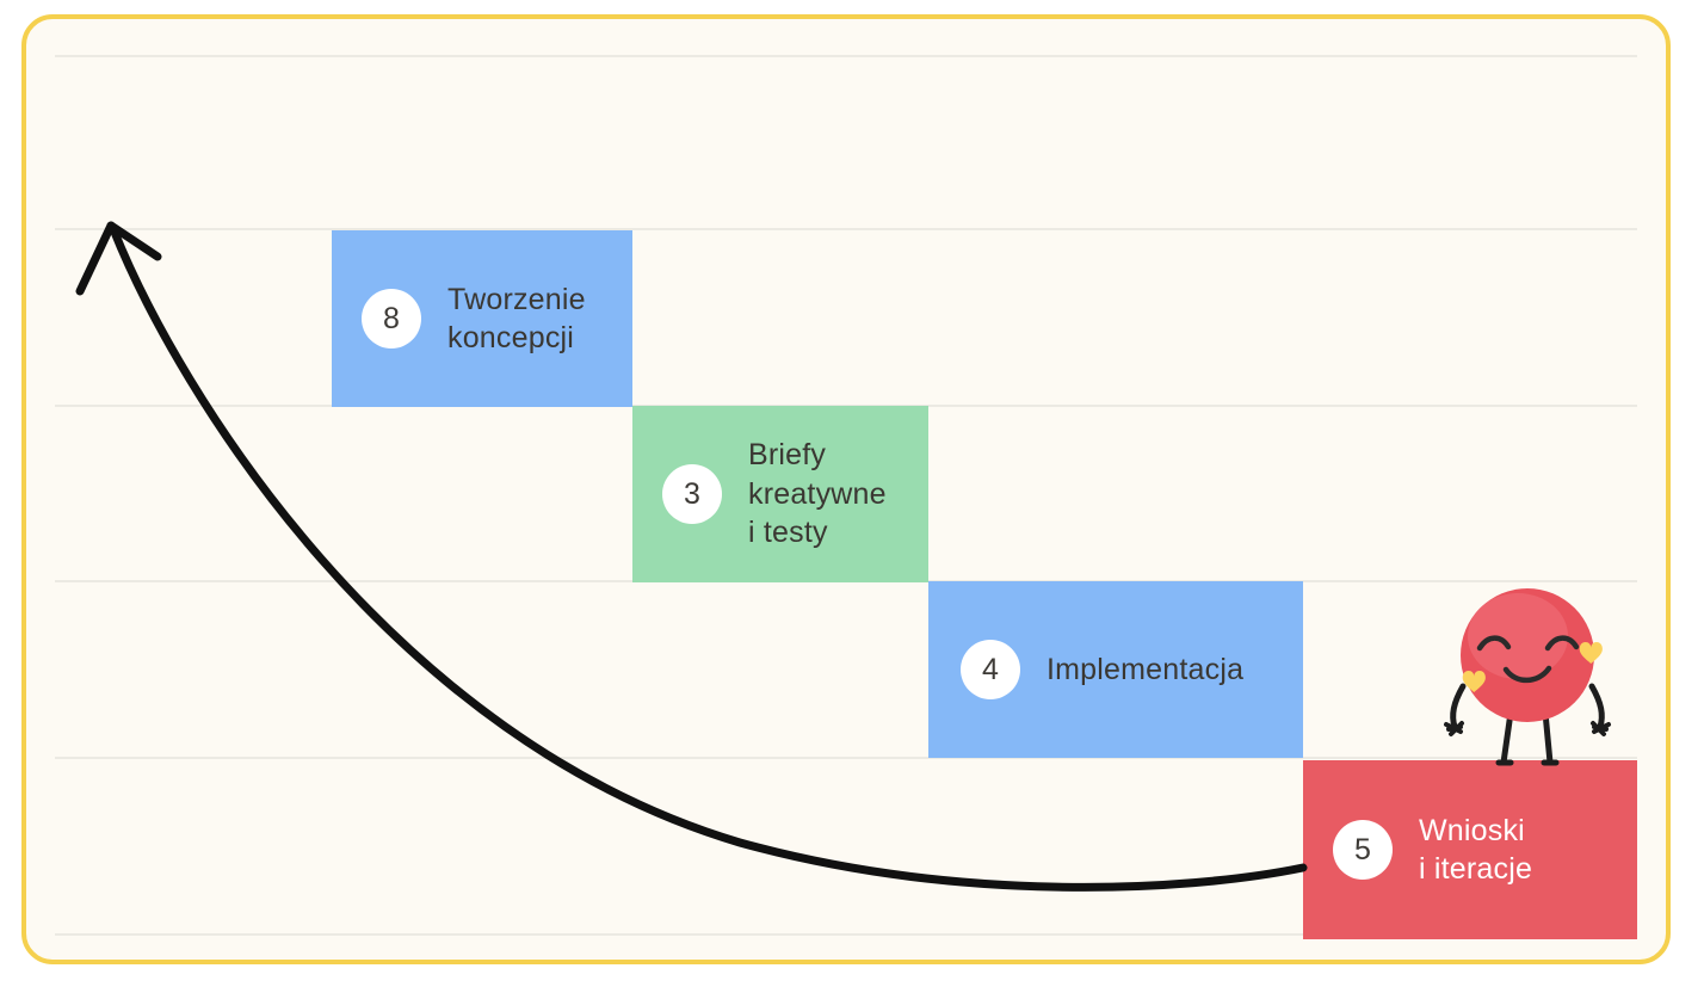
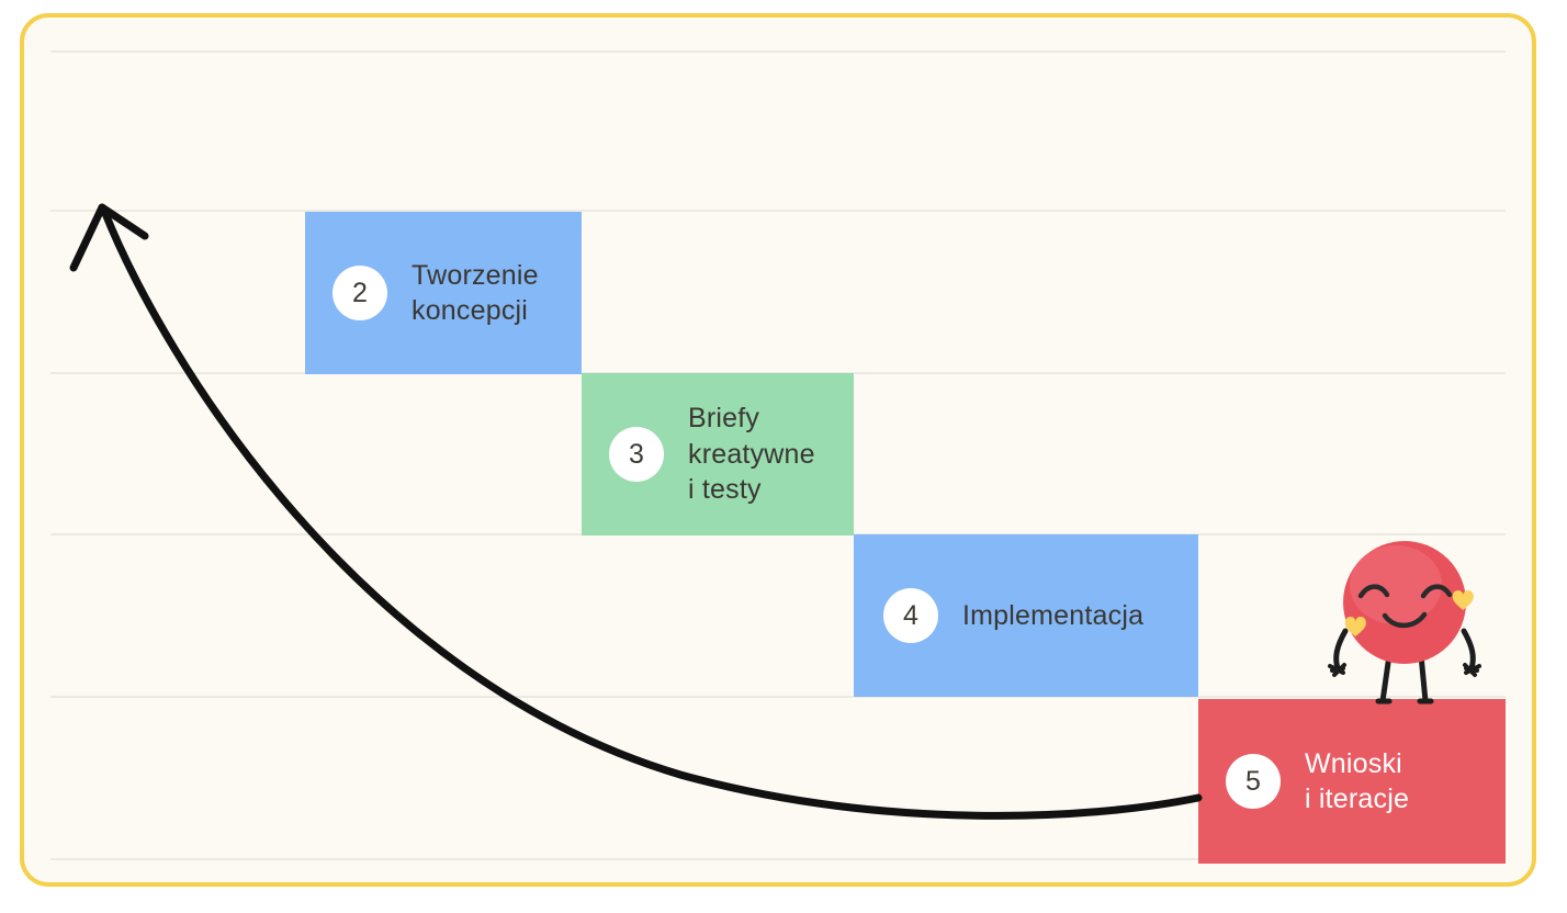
- 8
+ 2
  Tworzenie
  koncepcji
  3
  Briefy
  kreatywne
  i testy
  4
  Implementacja
  5
  Wnioski
  i iteracje
